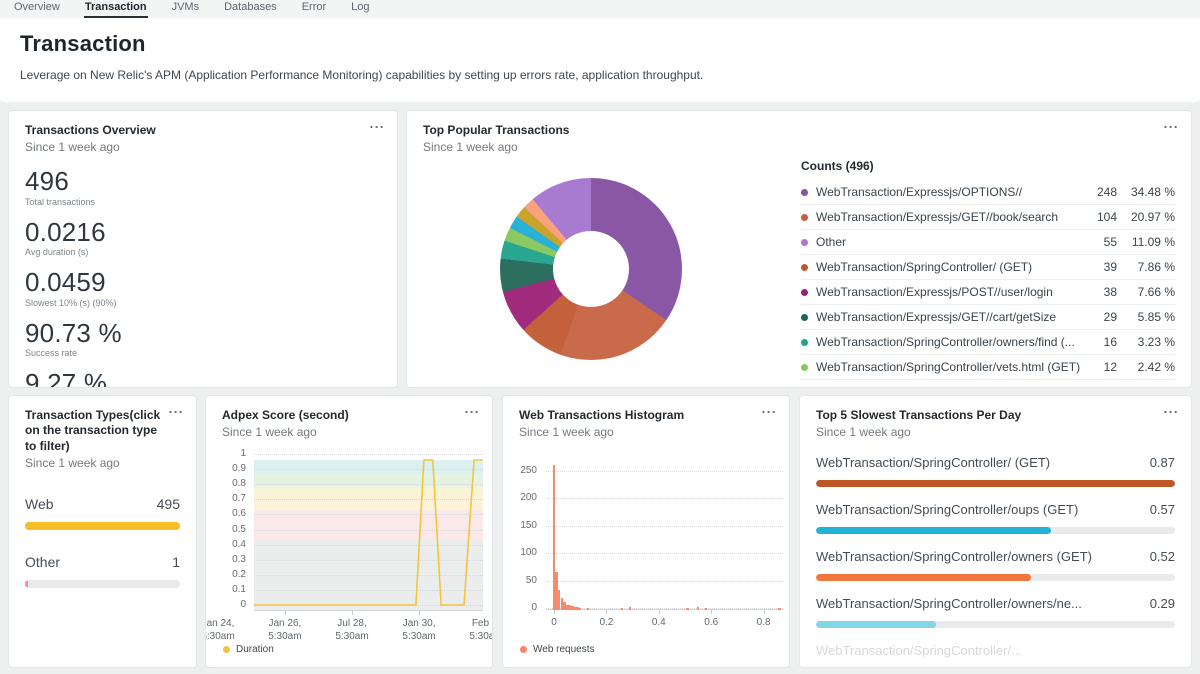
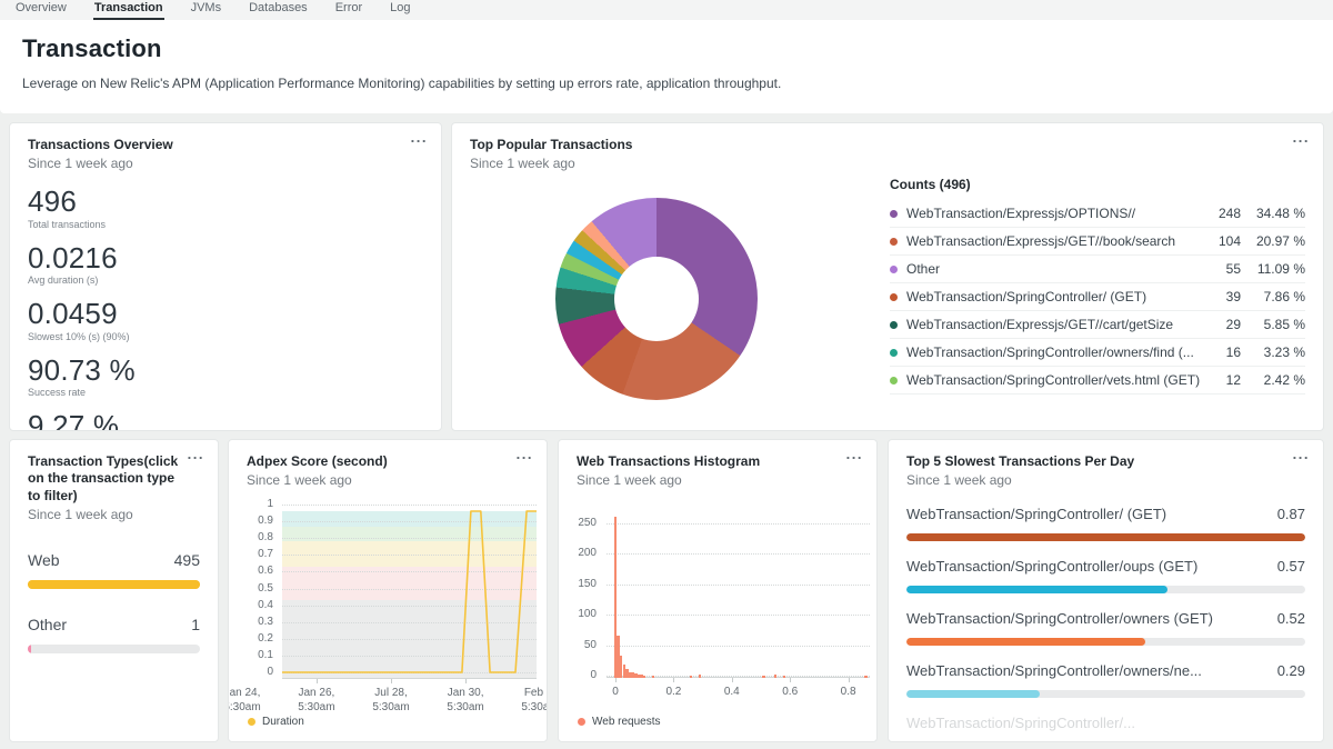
  Overview
  Transaction
  JVMs
  Databases
  Error
  Log
  Transaction
  Leverage on New Relic's APM (Application Performance Monitoring) capabilities by setting up errors rate, application throughput.
  Transactions Overview
  Since 1 week ago
  ...
  496
  Total transactions
  0.0216
  Avg duration (s)
  0.0459
  Slowest 10% (s) (90%)
  90.73 %
  Success rate
  9.27 %
  Top Popular Transactions
  Since 1 week ago
  ...
  Counts (496)
  WebTransaction/Expressjs/OPTIONS//
  248
  34.48 %
  WebTransaction/Expressjs/GET//book/search
  104
  20.97 %
  Other
  55
  11.09 %
  WebTransaction/SpringController/ (GET)
  39
  7.86 %
- WebTransaction/Expressjs/POST//user/login
- 38
- 7.66 %
  WebTransaction/Expressjs/GET//cart/getSize
  29
  5.85 %
  WebTransaction/SpringController/owners/find (...
  16
  3.23 %
  WebTransaction/SpringController/vets.html (GET)
  12
  2.42 %
  Transaction Types(click on the transaction type to filter)
  Since 1 week ago
  ...
  Web
  495
  Other
  1
  Adpex Score (second)
  Since 1 week ago
  ...
  0
  0.1
  0.2
  0.3
  0.4
  0.5
  0.6
  0.7
  0.8
  0.9
  1
  an 24,
  :30am
  Jan 26,
  5:30am
  Jul 28,
  5:30am
  Jan 30,
  5:30am
  5:30a
  Duration
  Web Transactions Histogram
  Since 1 week ago
  ...
  0
  50
  100
  150
  200
  250
  0
  0.2
  0.4
  0.6
  0.8
  Web requests
  Top 5 Slowest Transactions Per Day
  Since 1 week ago
  ...
  WebTransaction/SpringController/ (GET)
  0.87
  WebTransaction/SpringController/oups (GET)
  0.57
  WebTransaction/SpringController/owners (GET)
  0.52
  WebTransaction/SpringController/owners/ne...
  0.29
  WebTransaction/SpringController/...
